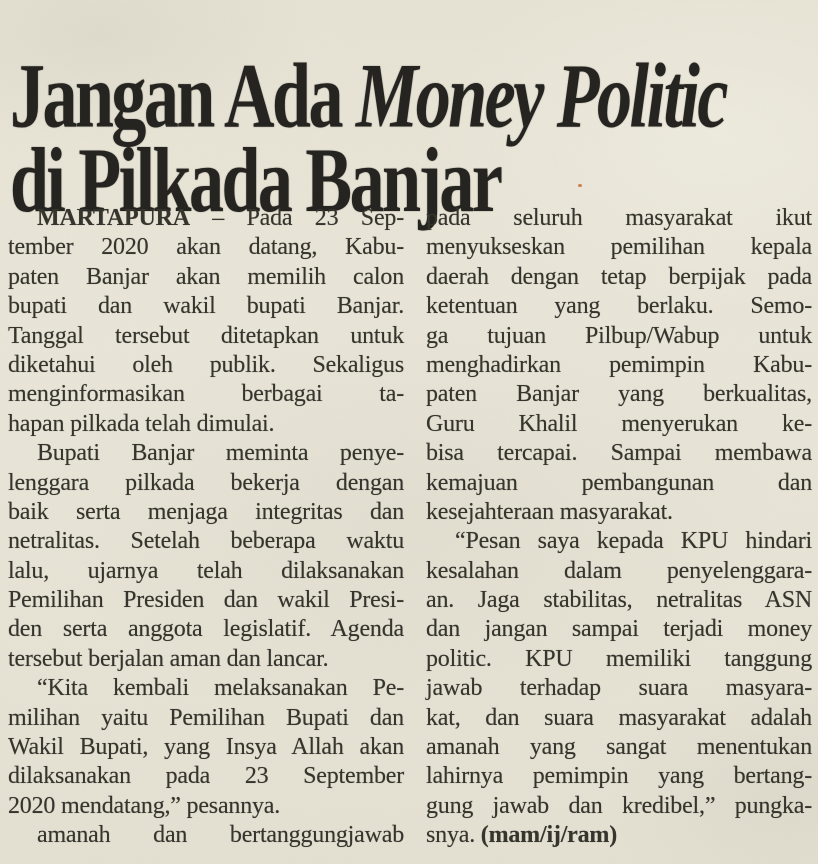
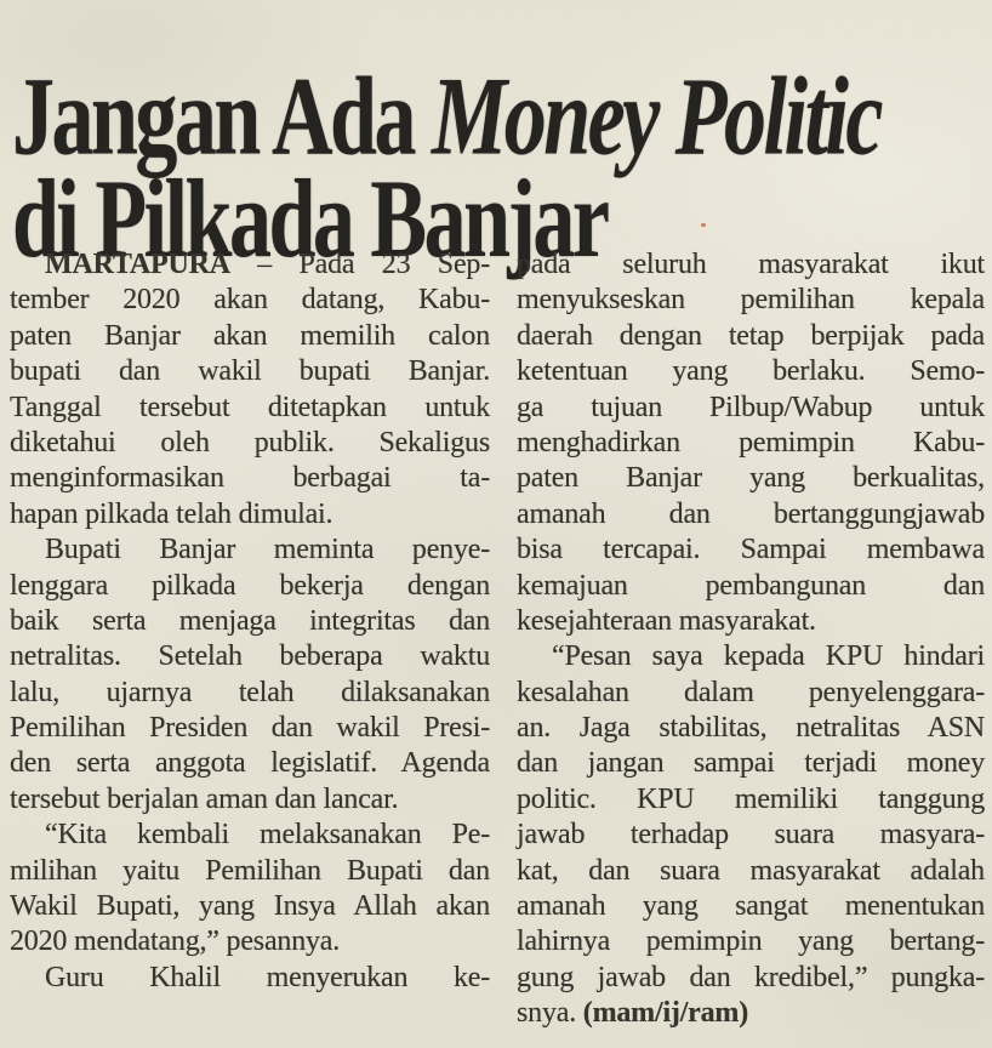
  Jangan Ada Money Politic
  di Pilkada Banjar
  MARTAPURA – Pada 23 Sep-
  tember 2020 akan datang, Kabu-
  paten Banjar akan memilih calon
  bupati dan wakil bupati Banjar.
  Tanggal tersebut ditetapkan untuk
  diketahui oleh publik. Sekaligus
  menginformasikan berbagai ta-
  hapan pilkada telah dimulai.
  Bupati Banjar meminta penye-
  lenggara pilkada bekerja dengan
  baik serta menjaga integritas dan
  netralitas. Setelah beberapa waktu
  lalu, ujarnya telah dilaksanakan
  Pemilihan Presiden dan wakil Presi-
  den serta anggota legislatif. Agenda
  tersebut berjalan aman dan lancar.
  “Kita kembali melaksanakan Pe-
  milihan yaitu Pemilihan Bupati dan
  Wakil Bupati, yang Insya Allah akan
- dilaksanakan pada 23 September
  2020 mendatang,” pesannya.
- amanah dan bertanggungjawab
+ Guru Khalil menyerukan ke-
  pada seluruh masyarakat ikut
  menyukseskan pemilihan kepala
  daerah dengan tetap berpijak pada
  ketentuan yang berlaku. Semo-
  ga tujuan Pilbup/Wabup untuk
  menghadirkan pemimpin Kabu-
  paten Banjar yang berkualitas,
- Guru Khalil menyerukan ke-
+ amanah dan bertanggungjawab
  bisa tercapai. Sampai membawa
  kemajuan pembangunan dan
  kesejahteraan masyarakat.
  “Pesan saya kepada KPU hindari
  kesalahan dalam penyelenggara-
  an. Jaga stabilitas, netralitas ASN
  dan jangan sampai terjadi money
  politic. KPU memiliki tanggung
  jawab terhadap suara masyara-
  kat, dan suara masyarakat adalah
  amanah yang sangat menentukan
  lahirnya pemimpin yang bertang-
  gung jawab dan kredibel,” pungka-
  snya. (mam/ij/ram)
